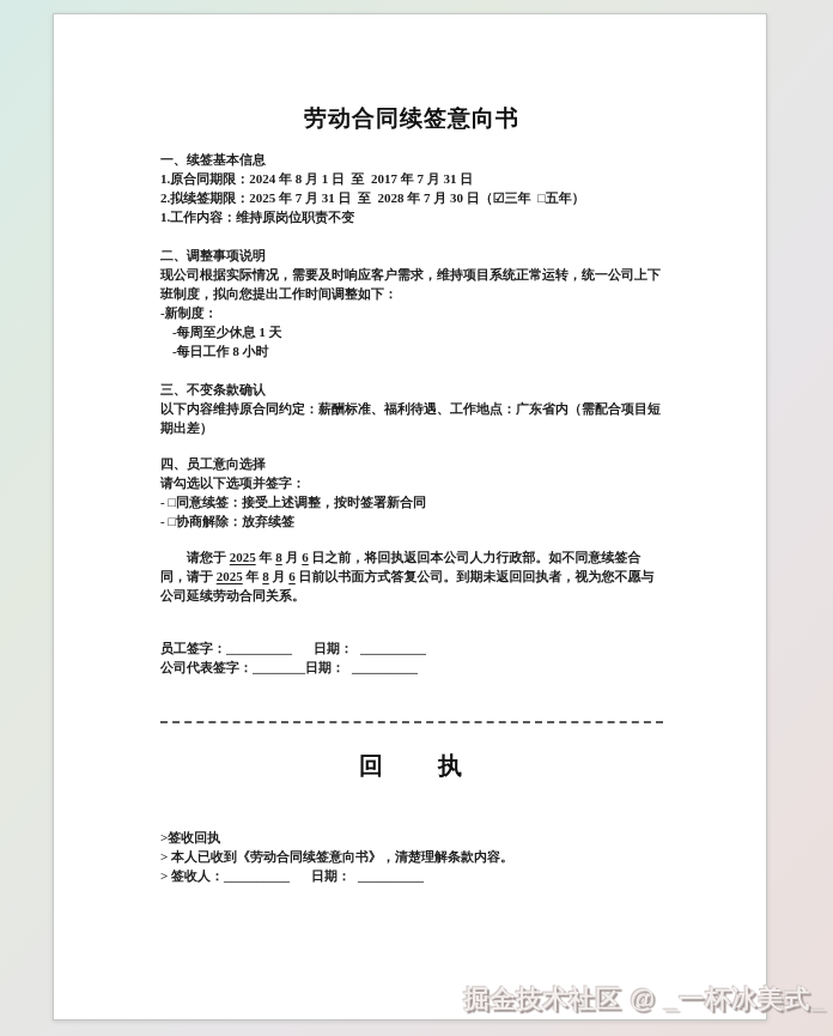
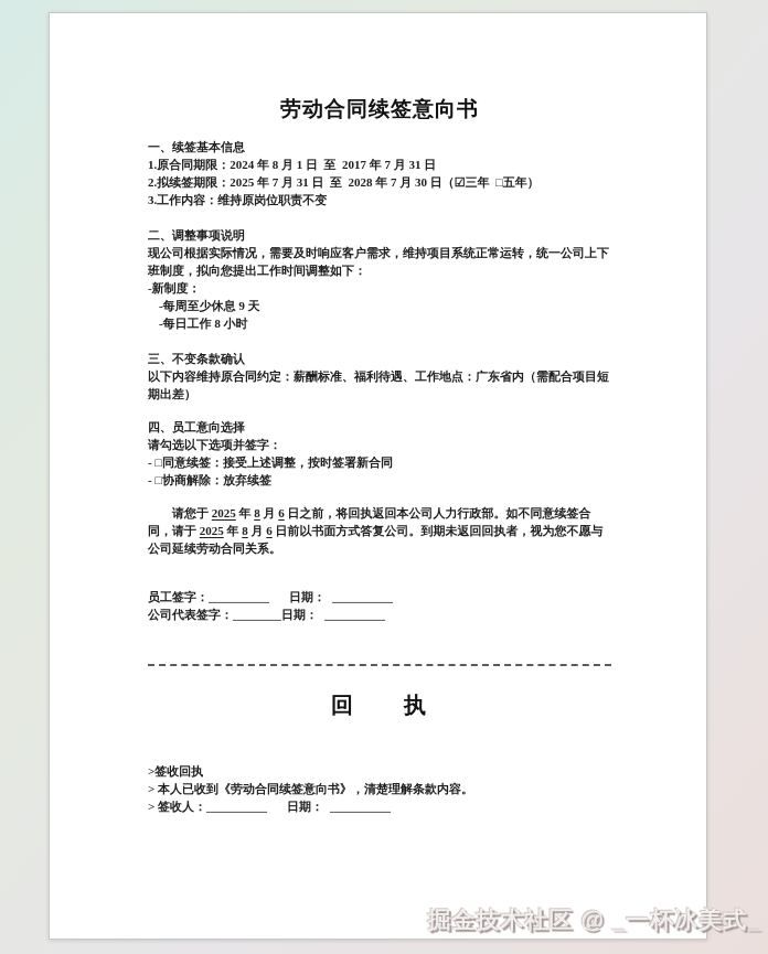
  劳动合同续签意向书
  一、续签基本信息
  1.原合同期限：2024 年 8 月 1 日 至 2017 年 7 月 31 日
  2.拟续签期限：2025 年 7 月 31 日 至 2028 年 7 月 30 日（☑三年 □五年）
- 1.工作内容：维持原岗位职责不变
+ 3.工作内容：维持原岗位职责不变
  二、调整事项说明
  现公司根据实际情况，需要及时响应客户需求，维持项目系统正常运转，统一公司上下班制度，拟向您提出工作时间调整如下：
  -新制度：
- -每周至少休息 1 天
+ -每周至少休息 9 天
  -每日工作 8 小时
  三、不变条款确认
  以下内容维持原合同约定：薪酬标准、福利待遇、工作地点：广东省内（需配合项目短期出差）
  四、员工意向选择
  请勾选以下选项并签字：
  - □同意续签：接受上述调整，按时签署新合同
  - □协商解除：放弃续签
  请您于 2025 年 8 月 6 日之前，将回执返回本公司人力行政部。如不同意续签合同，请于 2025 年 8 月 6 日前以书面方式答复公司。到期未返回回执者，视为您不愿与公司延续劳动合同关系。
  员工签字：__________ 日期： __________
  公司代表签字：________日期： __________
  回 执
  >签收回执
  > 本人已收到《劳动合同续签意向书》，清楚理解条款内容。
  > 签收人：__________ 日期： __________
  掘金技术社区 @ _一杯冰美式_
